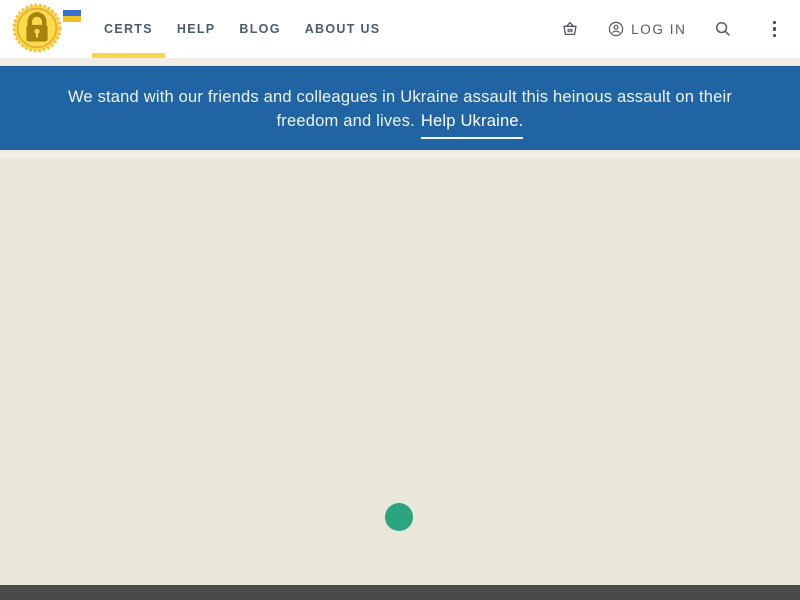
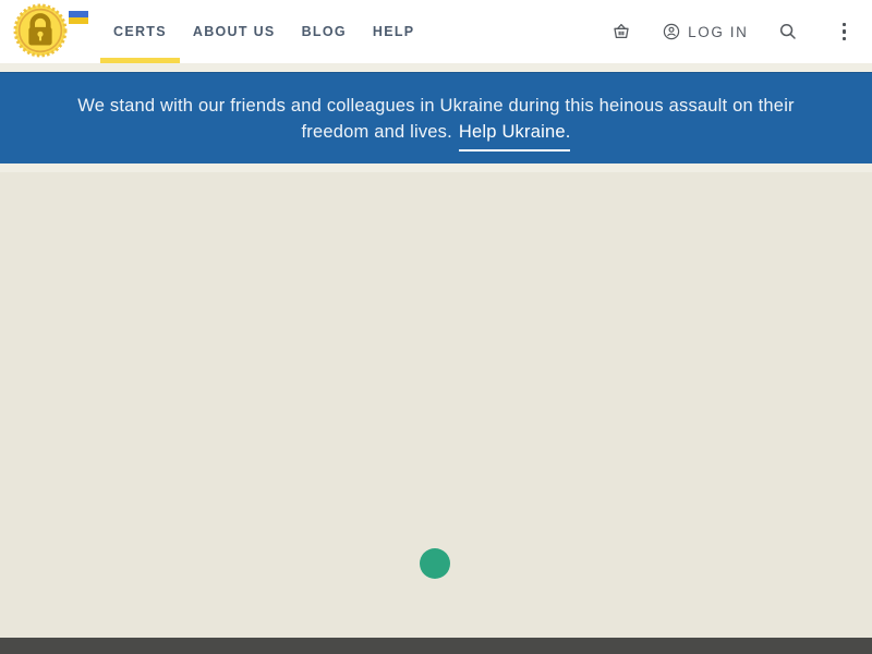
  CERTS
- HELP
+ ABOUT US
  BLOG
- ABOUT US
+ HELP
  LOG IN
- We stand with our friends and colleagues in Ukraine assault this heinous assault on their
+ We stand with our friends and colleagues in Ukraine during this heinous assault on their
  freedom and lives. Help Ukraine.
